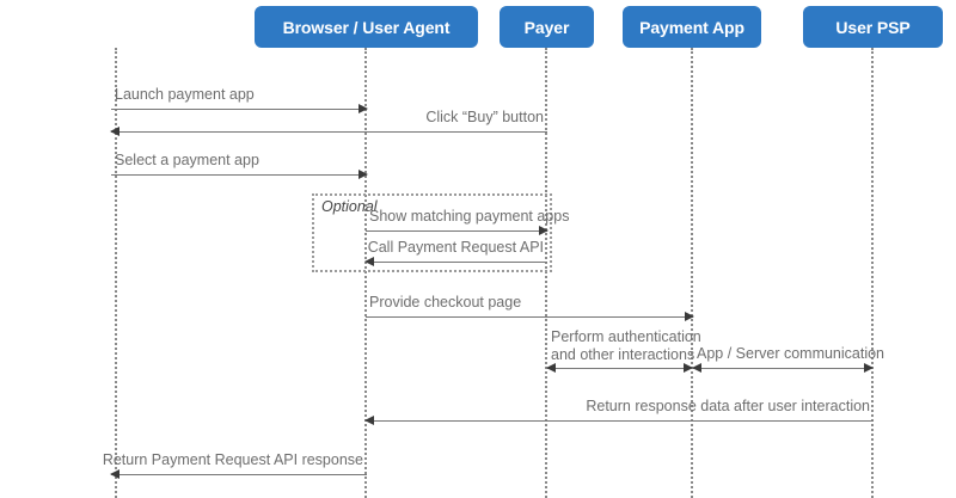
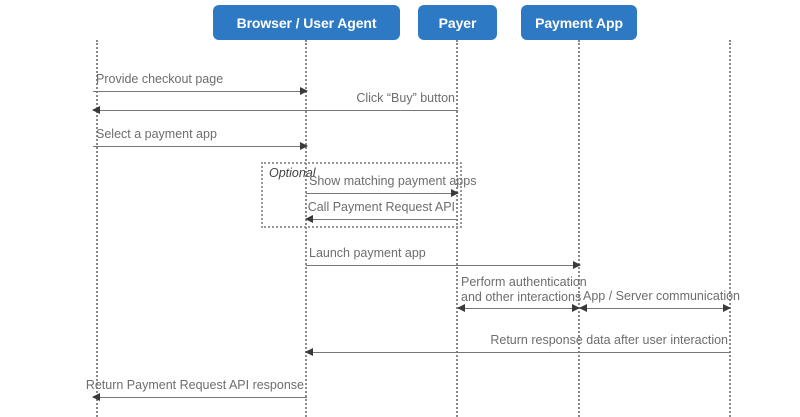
  Browser / User Agent
  Payer
  Payment App
- User PSP
  Optional
- Launch payment app
+ Provide checkout page
  Click “Buy” button
  Select a payment app
  Show matching payment apps
  Call Payment Request API
- Provide checkout page
+ Launch payment app
  Perform authentication
  and other interactions
  App / Server communication
  Return response data after user interaction
  Return Payment Request API response
